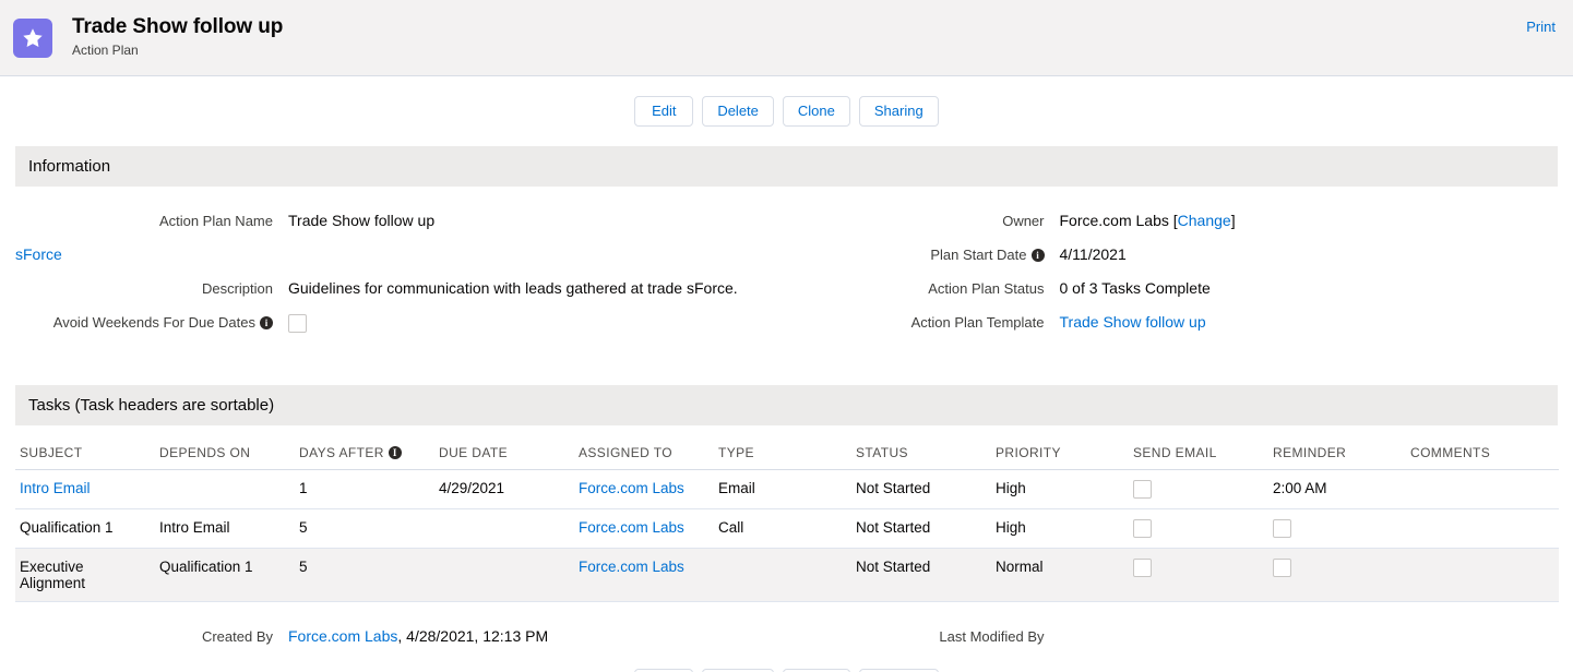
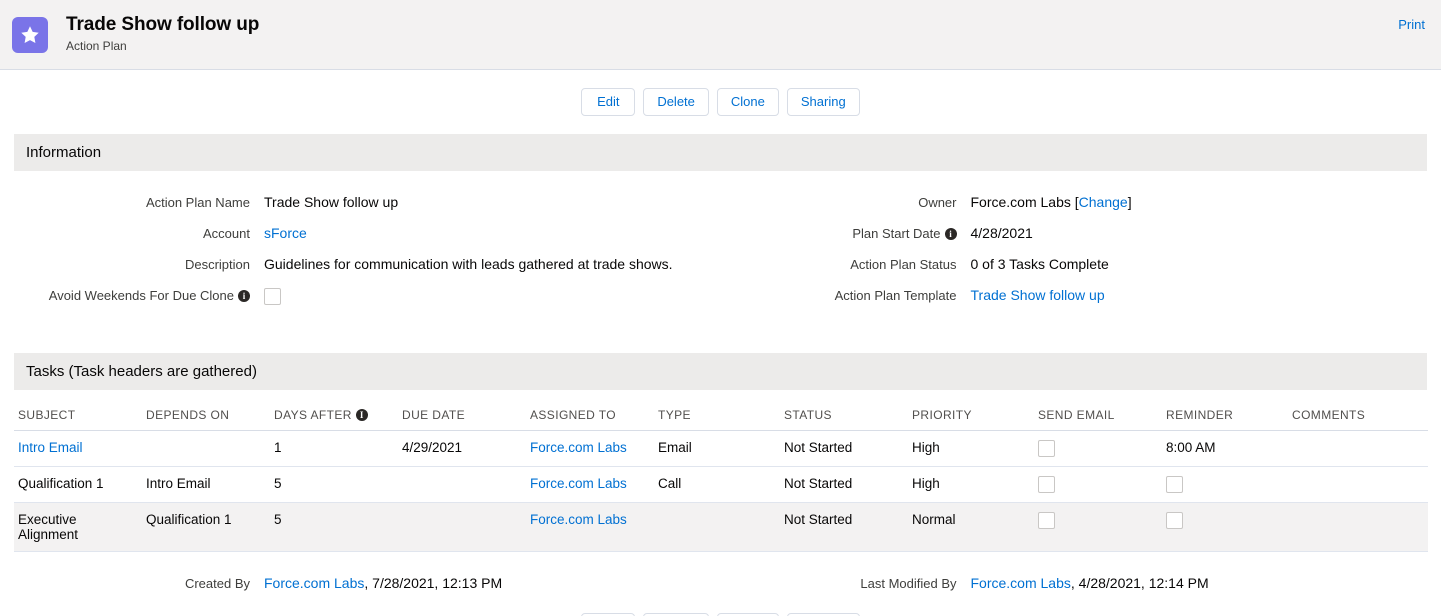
  Trade Show follow up
  Action Plan
  Print
  Edit
  Delete
  Clone
  Sharing
  Information
  Action Plan Name
  Trade Show follow up
+ Account
  sForce
  Description
- Guidelines for communication with leads gathered at trade sForce.
+ Guidelines for communication with leads gathered at trade shows.
- Avoid Weekends For Due Dates i
+ Avoid Weekends For Due Clone i
  Owner
  Force.com Labs [Change]
  Plan Start Date i
- 4/11/2021
+ 4/28/2021
  Action Plan Status
  0 of 3 Tasks Complete
  Action Plan Template
  Trade Show follow up
- Tasks (Task headers are sortable)
+ Tasks (Task headers are gathered)
  SUBJECT	DEPENDS ON	DAYS AFTER I	DUE DATE	ASSIGNED TO	TYPE	STATUS	PRIORITY	SEND EMAIL	REMINDER	COMMENTS
- Intro Email		1	4/29/2021	Force.com Labs	Email	Not Started	High		2:00 AM
+ Intro Email		1	4/29/2021	Force.com Labs	Email	Not Started	High		8:00 AM
  Qualification 1	Intro Email	5		Force.com Labs	Call	Not Started	High
  Executive Alignment	Qualification 1	5		Force.com Labs		Not Started	Normal
  Created By
- Force.com Labs, 4/28/2021, 12:13 PM
+ Force.com Labs, 7/28/2021, 12:13 PM
  Last Modified By
+ Force.com Labs, 4/28/2021, 12:14 PM
